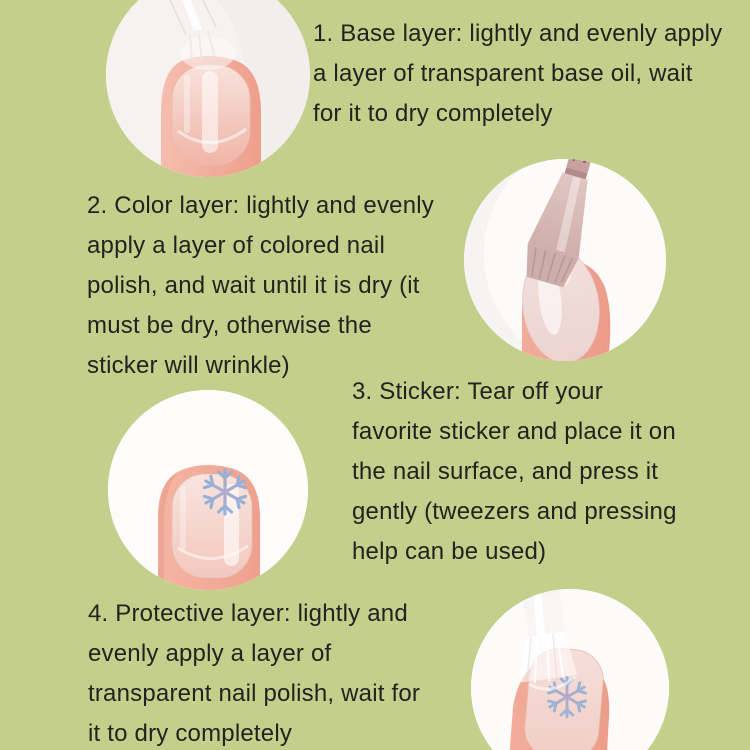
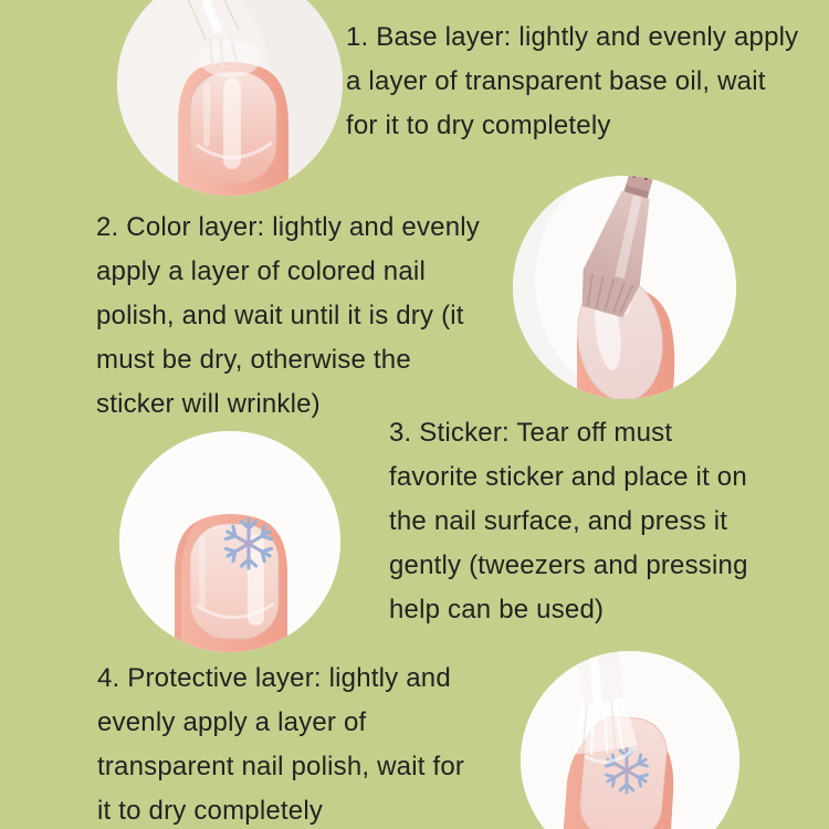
  1. Base layer: lightly and evenly apply
  a layer of transparent base oil, wait
  for it to dry completely
  2. Color layer: lightly and evenly
  apply a layer of colored nail
  polish, and wait until it is dry (it
  must be dry, otherwise the
  sticker will wrinkle)
- 3. Sticker: Tear off your
+ 3. Sticker: Tear off must
  favorite sticker and place it on
  the nail surface, and press it
  gently (tweezers and pressing
  help can be used)
  4. Protective layer: lightly and
  evenly apply a layer of
  transparent nail polish, wait for
  it to dry completely
